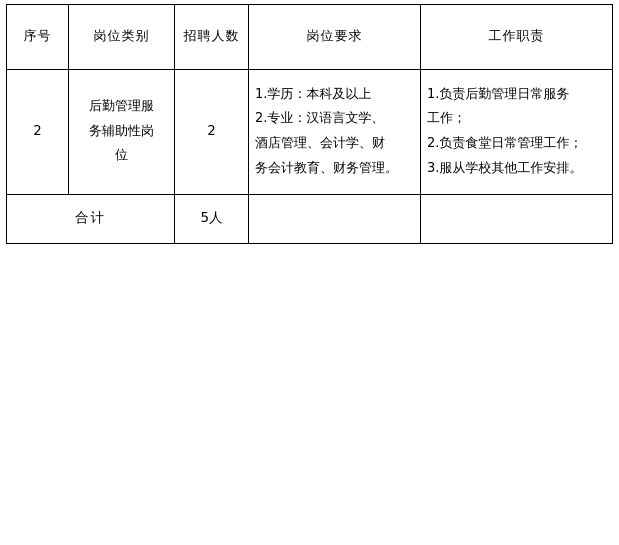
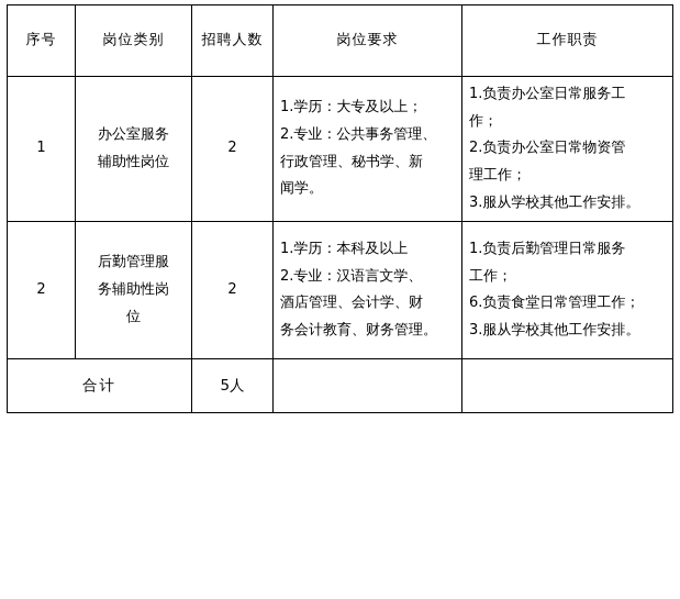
  序号	岗位类别	招聘人数	岗位要求	工作职责
+ 1	办公室服务 辅助性岗位	2	1.学历：大专及以上； 2.专业：公共事务管理、 行政管理、秘书学、新 闻学。	1.负责办公室日常服务工 作； 2.负责办公室日常物资管 理工作； 3.服从学校其他工作安排。
- 2	后勤管理服 务辅助性岗 位	2	1.学历：本科及以上 2.专业：汉语言文学、 酒店管理、会计学、财 务会计教育、财务管理。	1.负责后勤管理日常服务 工作； 2.负责食堂日常管理工作； 3.服从学校其他工作安排。
+ 2	后勤管理服 务辅助性岗 位	2	1.学历：本科及以上 2.专业：汉语言文学、 酒店管理、会计学、财 务会计教育、财务管理。	1.负责后勤管理日常服务 工作； 6.负责食堂日常管理工作； 3.服从学校其他工作安排。
  合计	5人
